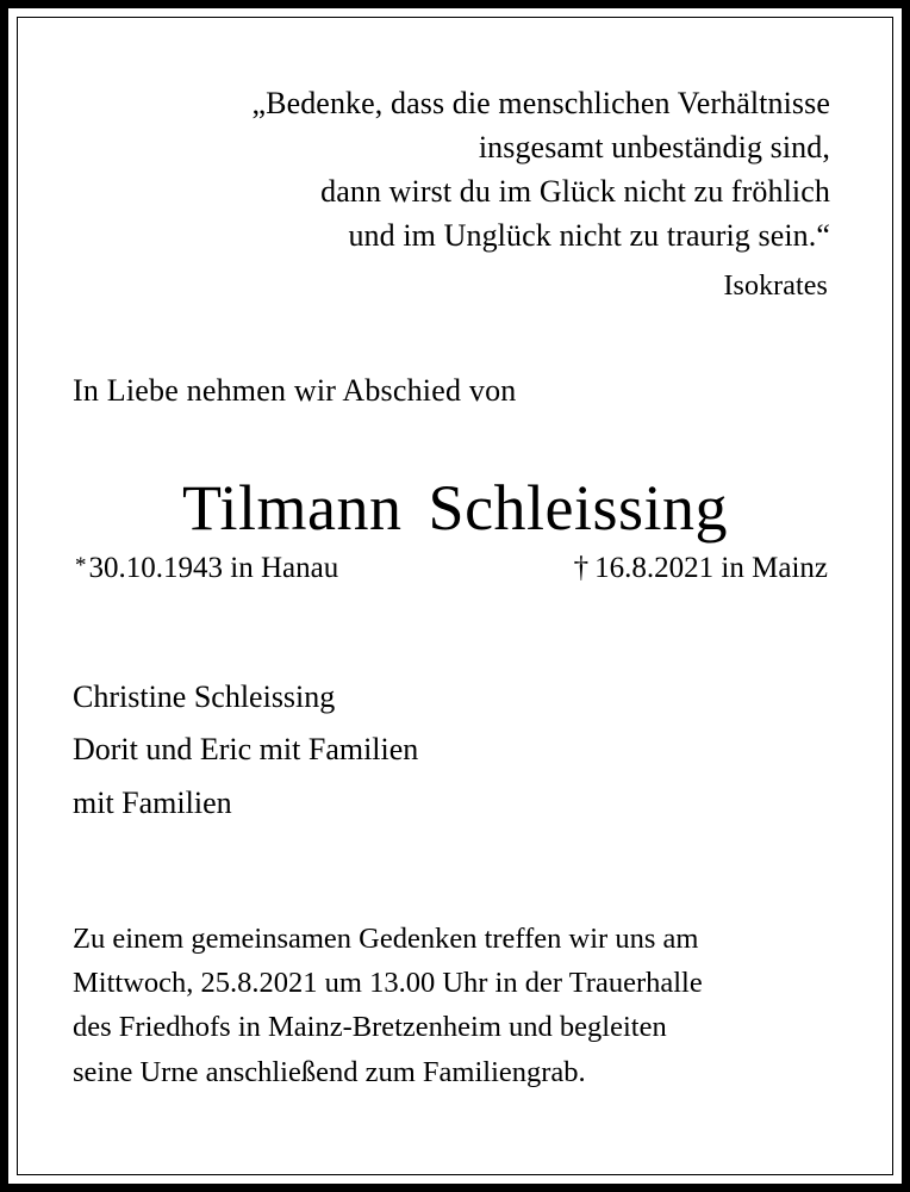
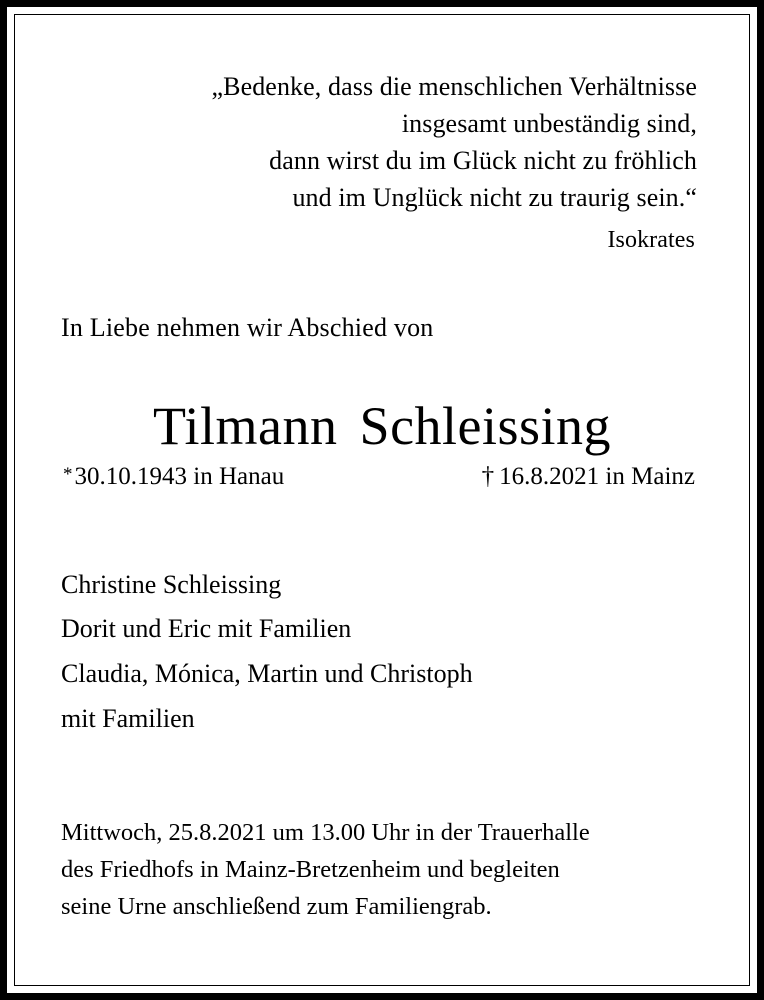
  „Bedenke, dass die menschlichen Verhältnisse
  insgesamt unbeständig sind,
  dann wirst du im Glück nicht zu fröhlich
  und im Unglück nicht zu traurig sein.“
  Isokrates
  In Liebe nehmen wir Abschied von
  Tilmann Schleissing
  *30.10.1943 in Hanau
  † 16.8.2021 in Mainz
  Christine Schleissing
  Dorit und Eric mit Familien
+ Claudia, Mónica, Martin und Christoph
  mit Familien
- Zu einem gemeinsamen Gedenken treffen wir uns am
  Mittwoch, 25.8.2021 um 13.00 Uhr in der Trauerhalle
  des Friedhofs in Mainz-Bretzenheim und begleiten
  seine Urne anschließend zum Familiengrab.
